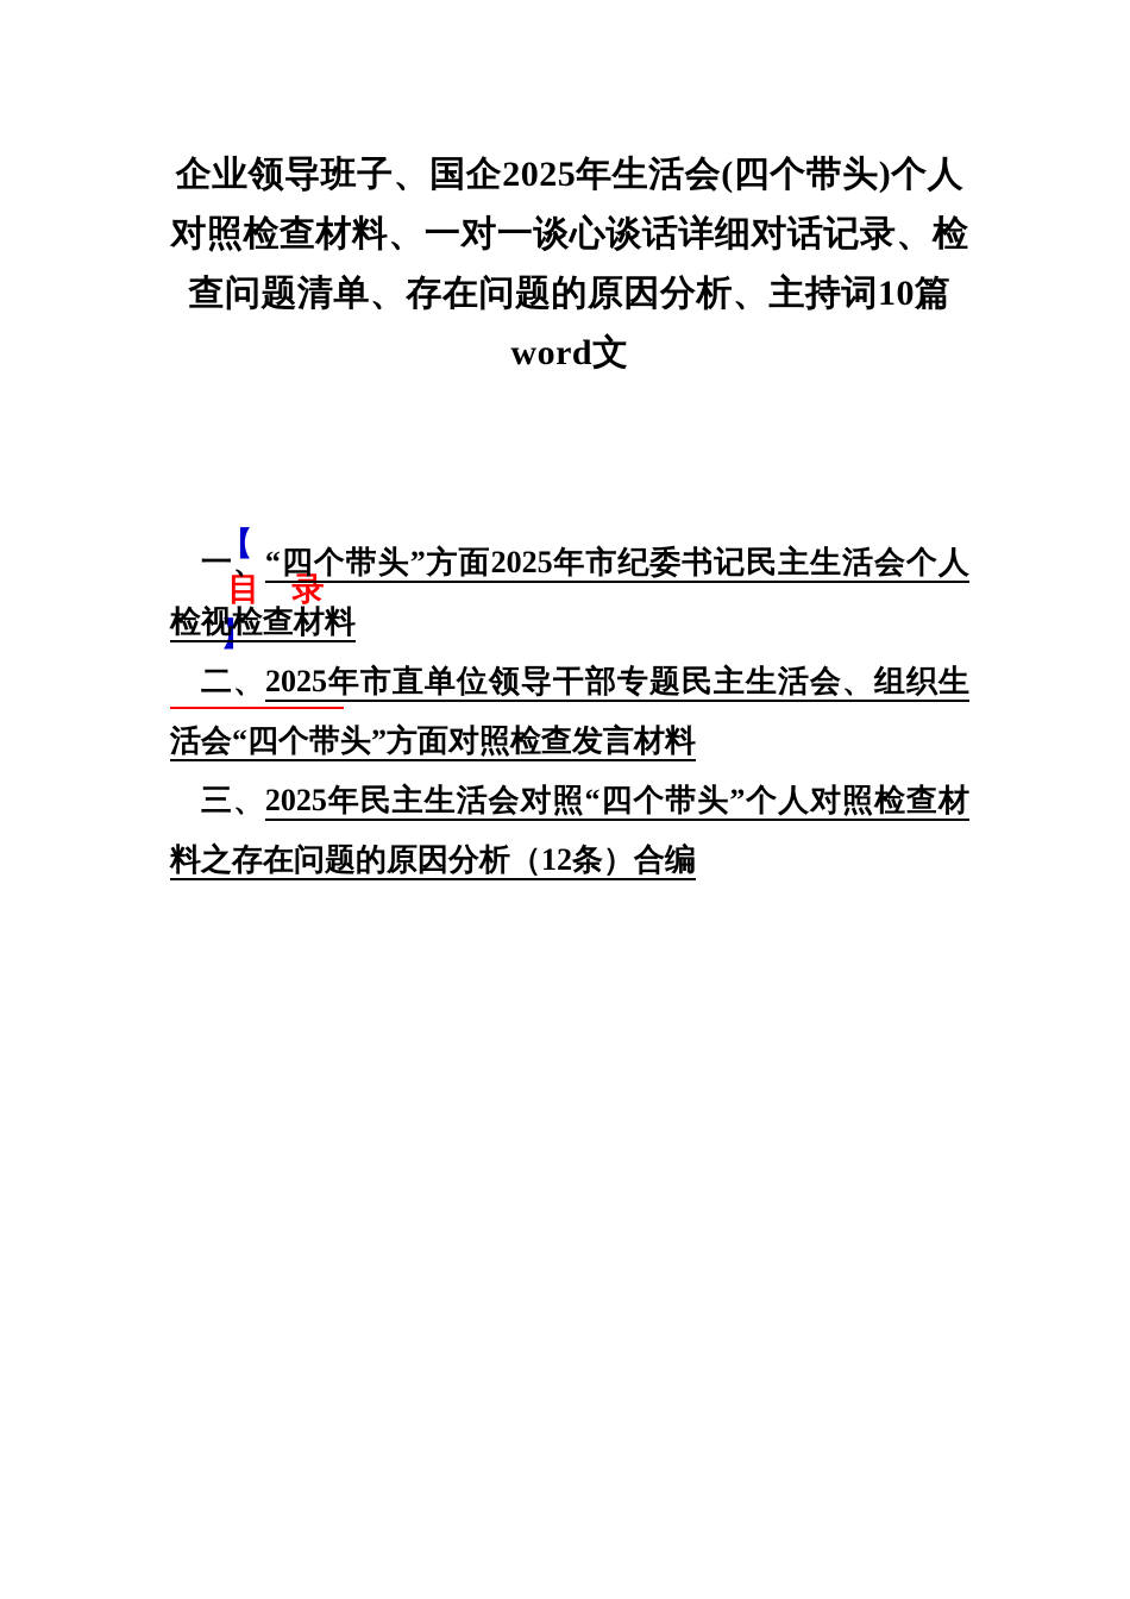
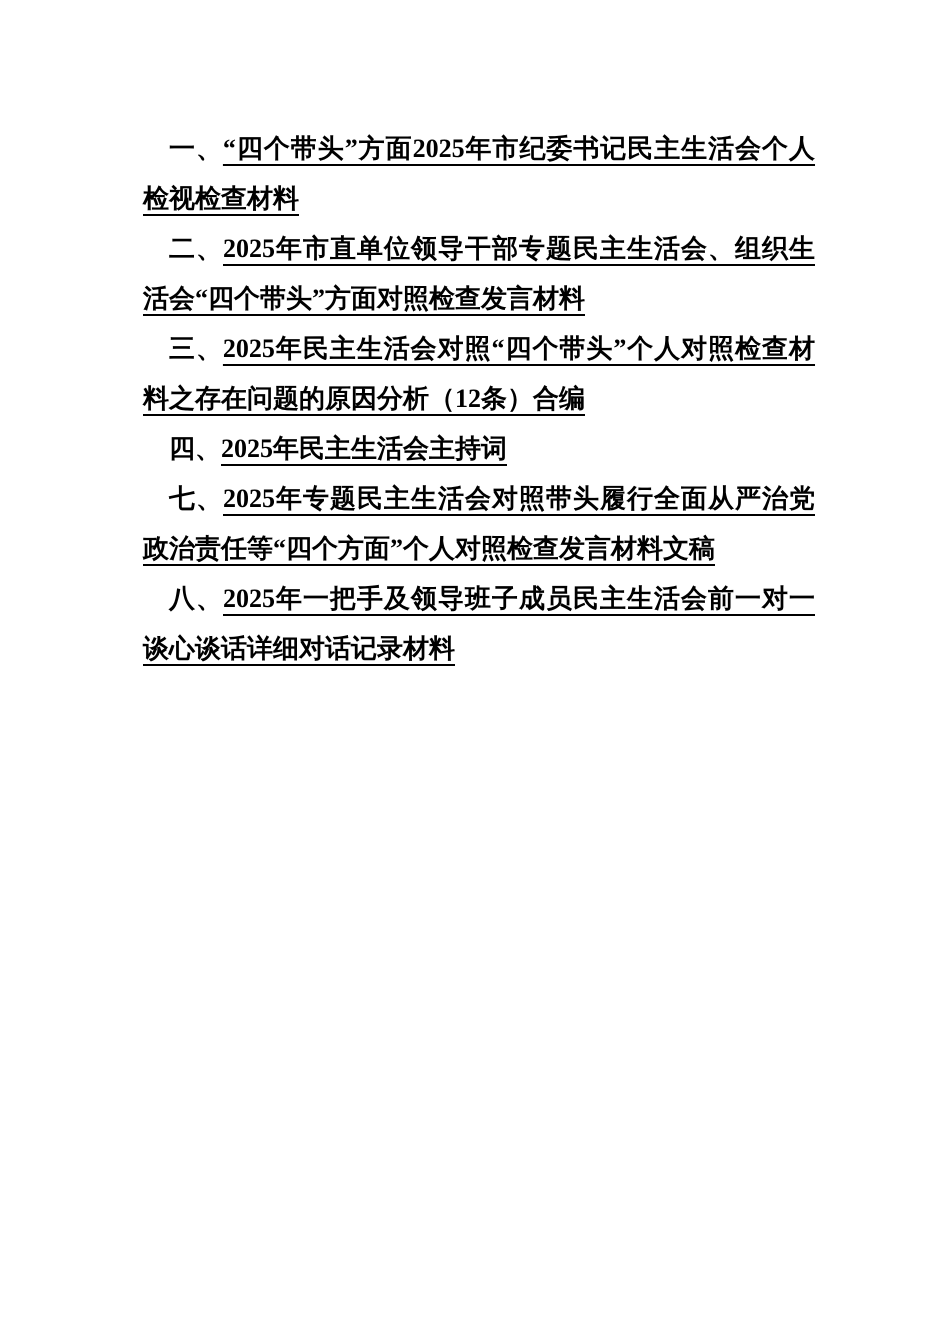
- 企业领导班子、国企2025年生活会(四个带头)个人对照检查材料、一对一谈心谈话详细对话记录、检查问题清单、存在问题的原因分析、主持词10篇word文
- 【 目 录 】
  一、“四个带头”方面2025年市纪委书记民主生活会个人检视检查材料
  二、2025年市直单位领导干部专题民主生活会、组织生活会“四个带头”方面对照检查发言材料
  三、2025年民主生活会对照“四个带头”个人对照检查材料之存在问题的原因分析（12条）合编
+ 四、2025年民主生活会主持词
+ 七、2025年专题民主生活会对照带头履行全面从严治党政治责任等“四个方面”个人对照检查发言材料文稿
+ 八、2025年一把手及领导班子成员民主生活会前一对一谈心谈话详细对话记录材料
